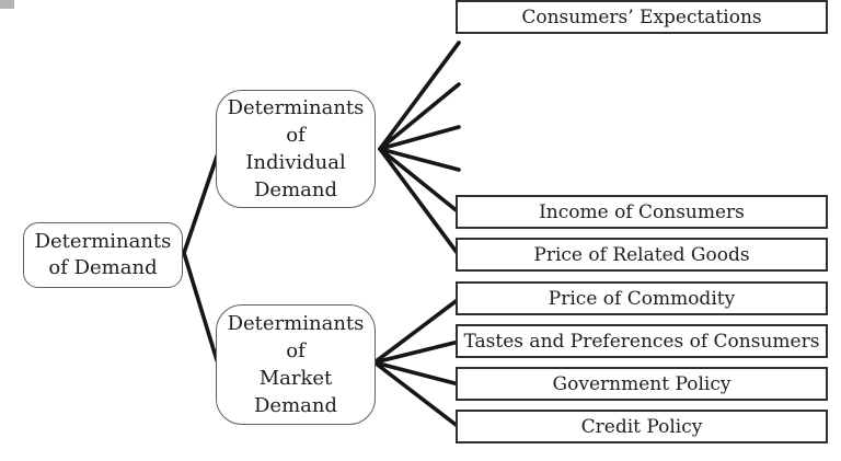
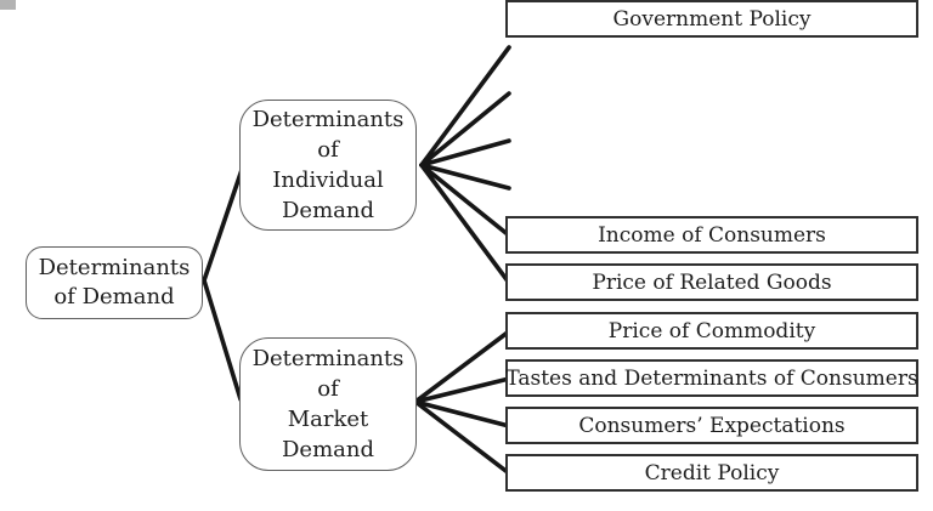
  Determinants
  of Demand
  Determinants
  of
  Individual
  Demand
  Determinants
  of
  Market
  Demand
  Income of Consumers
  Price of Related Goods
  Price of Commodity
- Tastes and Preferences of Consumers
+ Tastes and Determinants of Consumers
- Government Policy
+ Consumers’ Expectations
  Credit Policy
- Consumers’ Expectations
+ Government Policy
